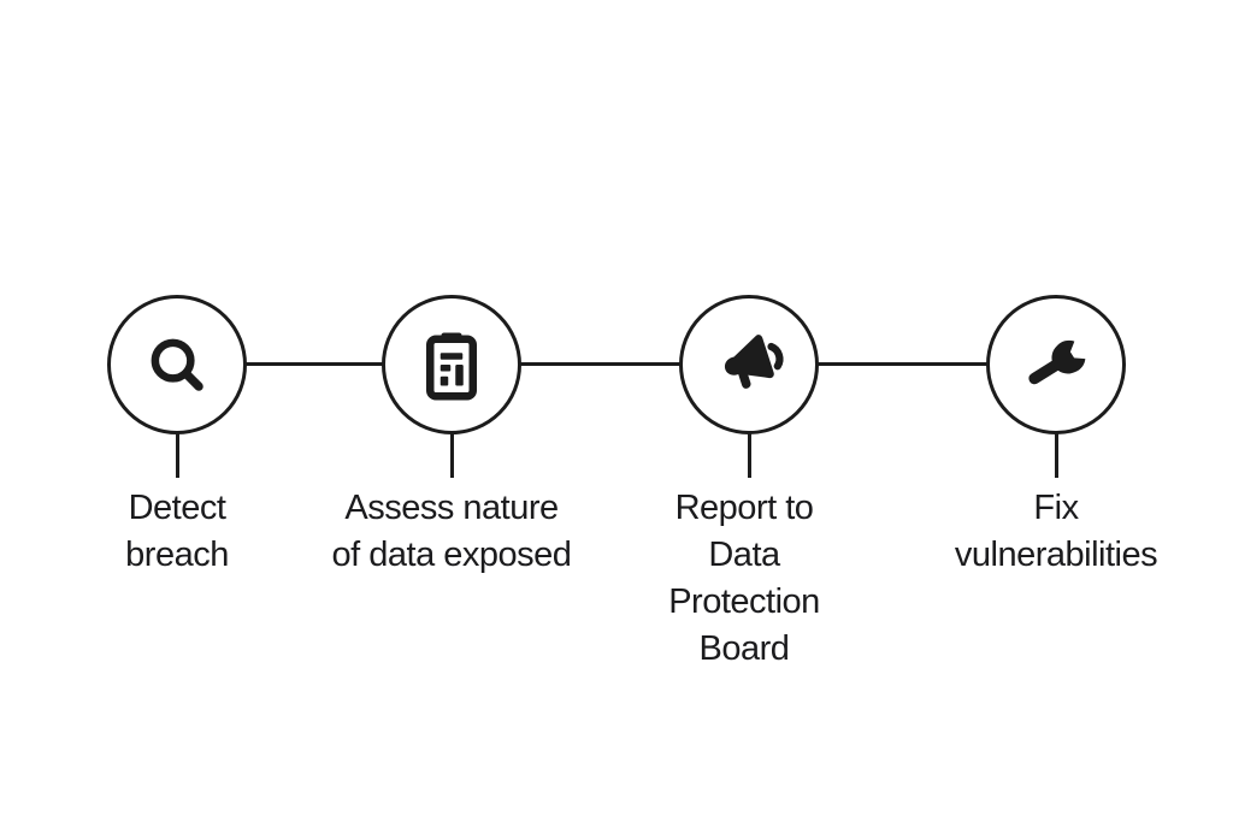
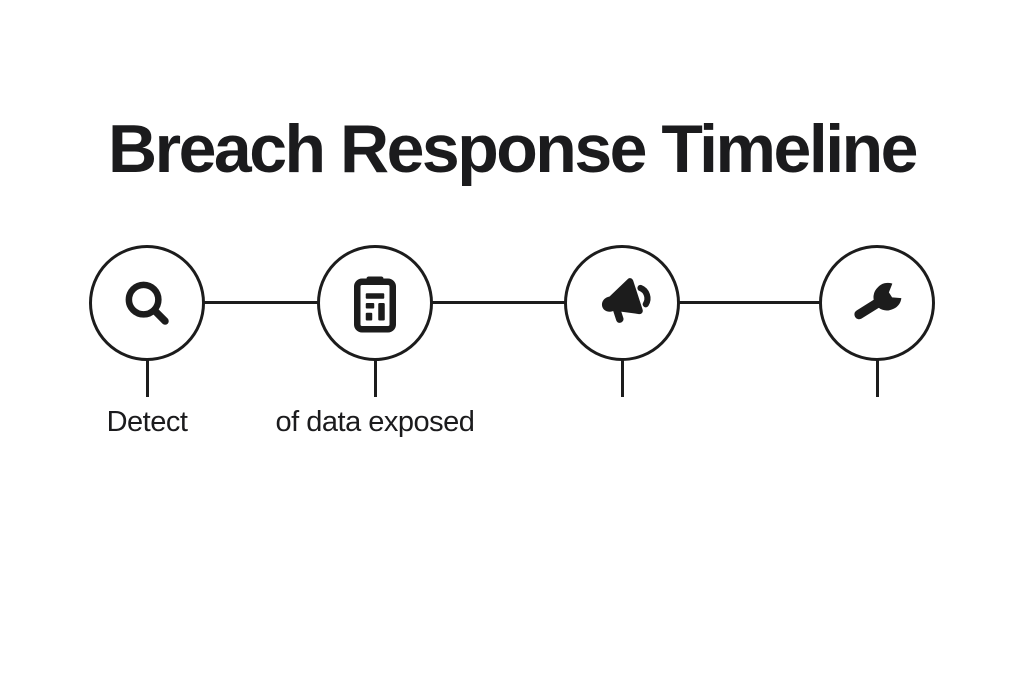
+ Breach Response Timeline
  Detect
- breach
- Assess nature
  of data exposed
- Report to
- Data
- Protection
- Board
- Fix
- vulnerabilities
